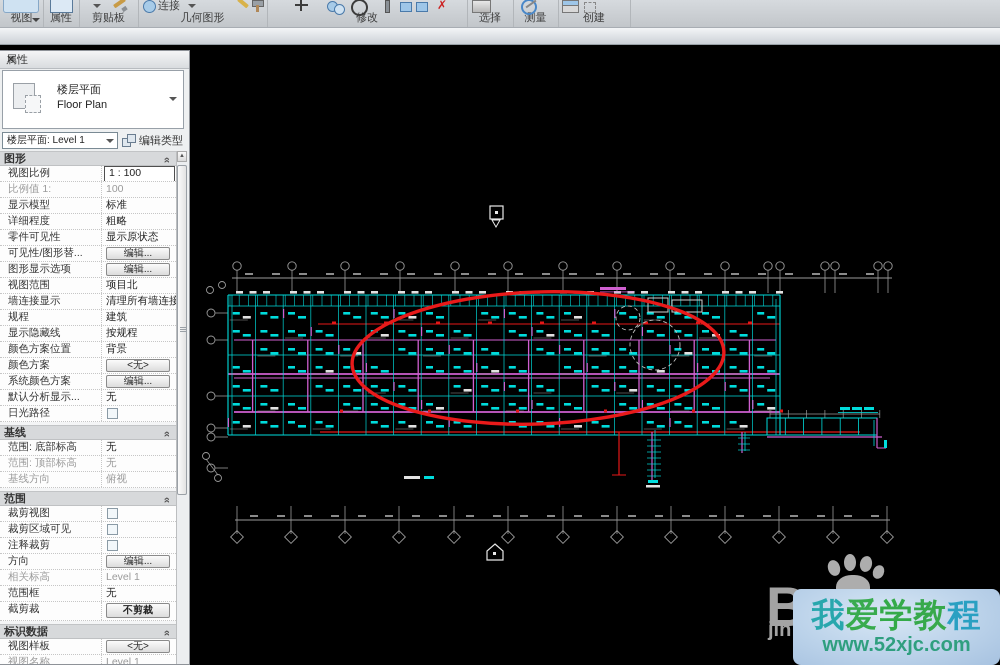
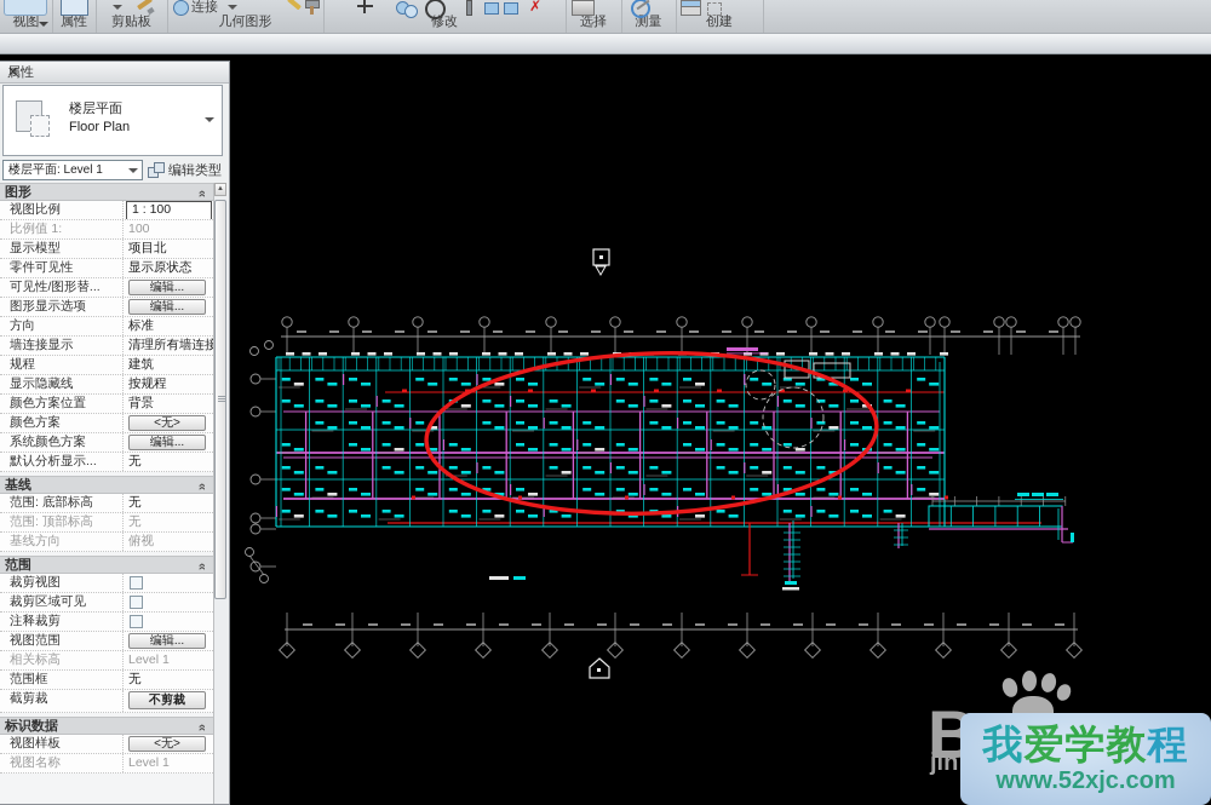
  视图
  属性
  剪贴板
  几何图形
  连接
  修改
  ✗
  选择
  测量
  创建
  B
  jin
  我爱学教程
  www.52xjc.com
  属性
  ✕
  楼层平面
  Floor Plan
  楼层平面: Level 1
  编辑类型
  图形
  视图比例
  1 : 100
  比例值 1:
  100
  显示模型
- 标准
+ 项目北
- 详细程度
- 粗略
  零件可见性
  显示原状态
  可见性/图形替...
  编辑...
  图形显示选项
  编辑...
- 视图范围
+ 方向
- 项目北
+ 标准
  墙连接显示
  清理所有墙连接
  规程
  建筑
  显示隐藏线
  按规程
  颜色方案位置
  背景
  颜色方案
  <无>
  系统颜色方案
  编辑...
  默认分析显示...
  无
- 日光路径
  基线
  范围: 底部标高
  无
  范围: 顶部标高
  无
  基线方向
  俯视
  范围
  裁剪视图
  裁剪区域可见
  注释裁剪
- 方向
+ 视图范围
  编辑...
  相关标高
  Level 1
  范围框
  无
  截剪裁
  不剪裁
  标识数据
  视图样板
  <无>
  视图名称
  Level 1
